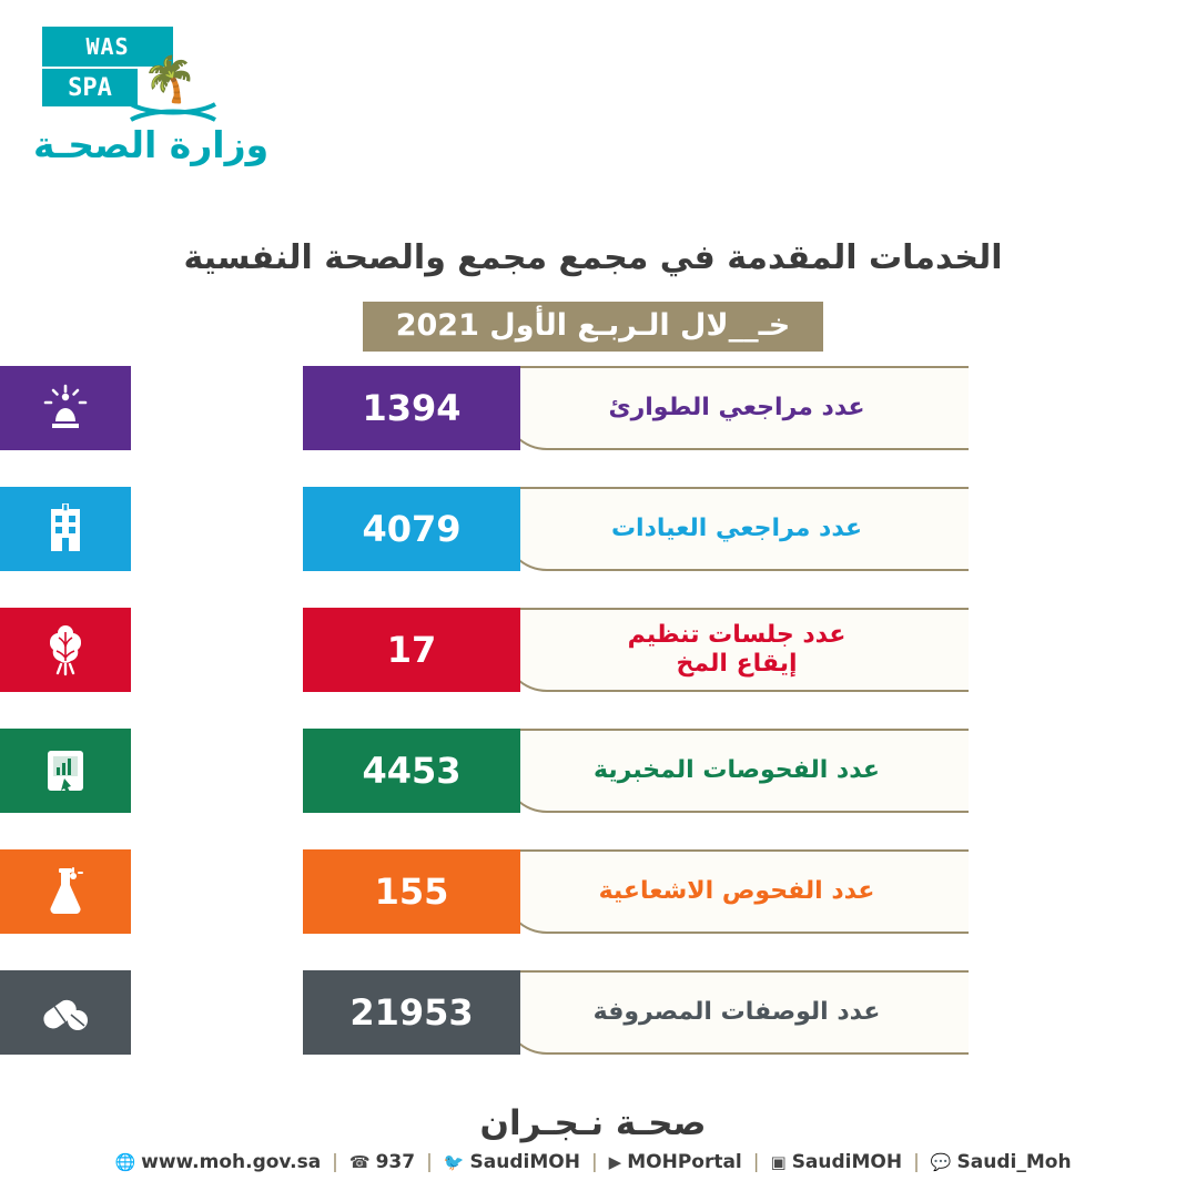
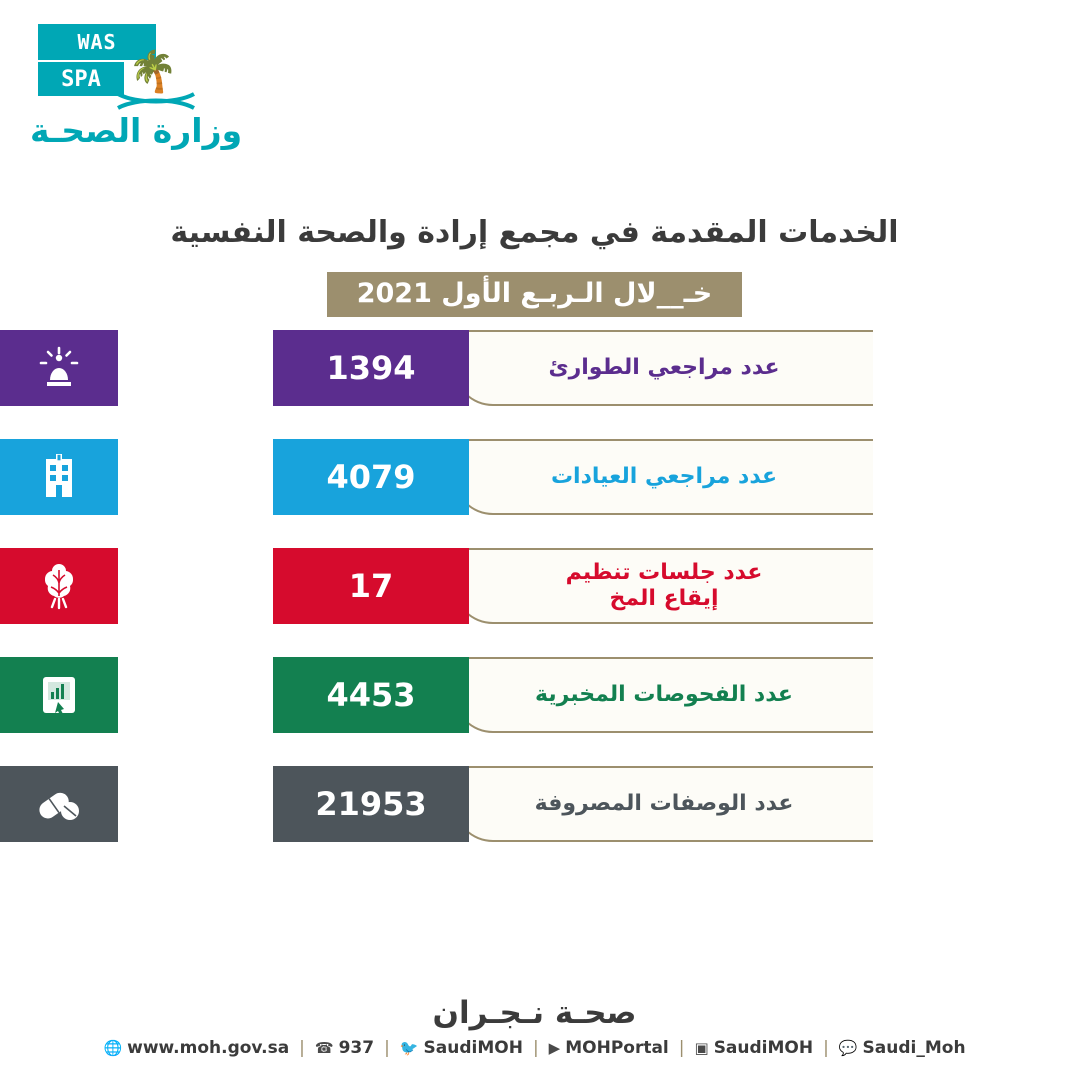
  WAS
  SPA
  🌴
  وزارة الصحـة
- الخدمات المقدمة في مجمع مجمع والصحة النفسية
+ الخدمات المقدمة في مجمع إرادة والصحة النفسية
  خـ__لال الـربـع الأول 2021
  عدد مراجعي الطوارئ
  1394
  عدد مراجعي العيادات
  4079
  عدد جلسات تنظيم
  إيقاع المخ
  17
  عدد الفحوصات المخبرية
  4453
- عدد الفحوص الاشعاعية
- 155
  عدد الوصفات المصروفة
  21953
  صحـة نـجـران
  🌐
  www.moh.gov.sa
  |
  ☎
  937
  |
  🐦
  SaudiMOH
  |
  ▶
  MOHPortal
  |
  ▣
  SaudiMOH
  |
  💬
  Saudi_Moh
